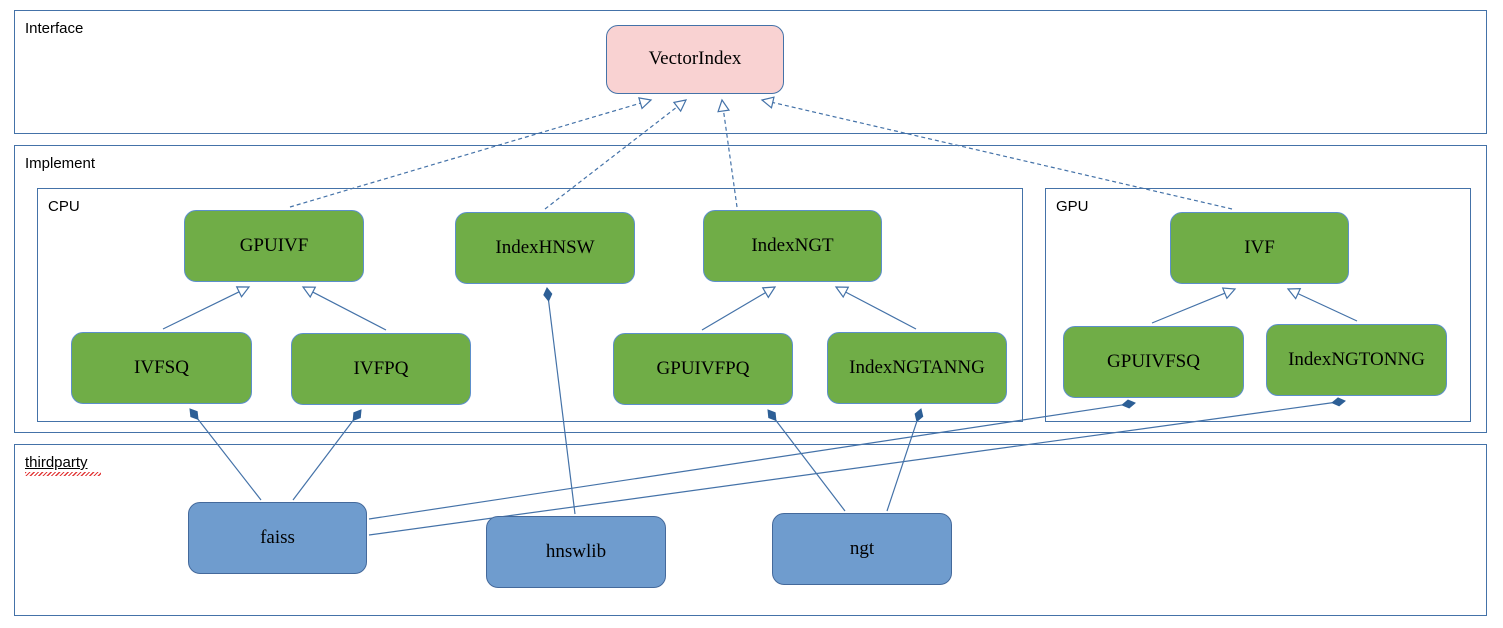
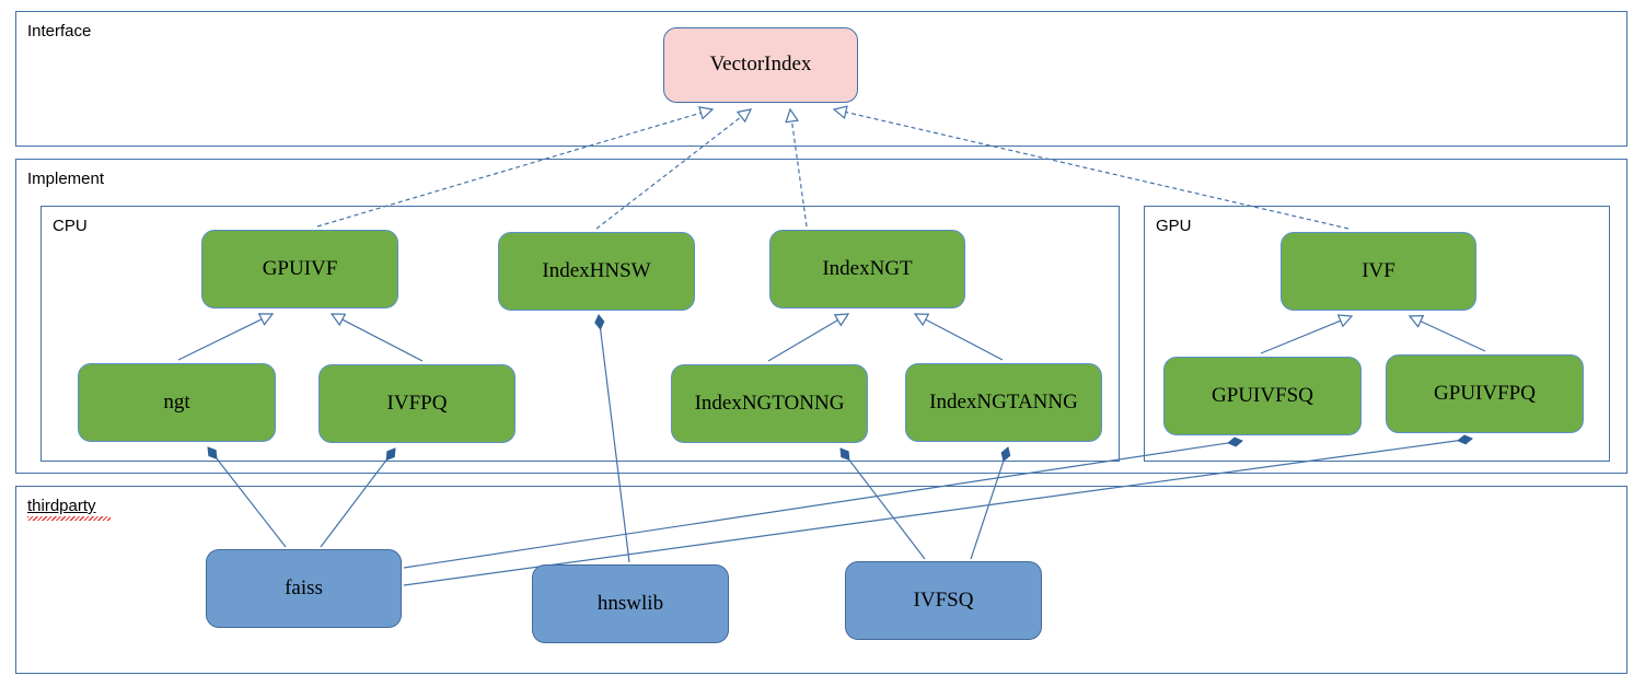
  Interface
  Implement
  CPU
  GPU
  thirdparty
  VectorIndex
  GPUIVF
  IndexHNSW
  IndexNGT
  IVF
- IVFSQ
+ ngt
  IVFPQ
- GPUIVFPQ
+ IndexNGTONNG
  IndexNGTANNG
  GPUIVFSQ
- IndexNGTONNG
+ GPUIVFPQ
  faiss
  hnswlib
- ngt
+ IVFSQ
